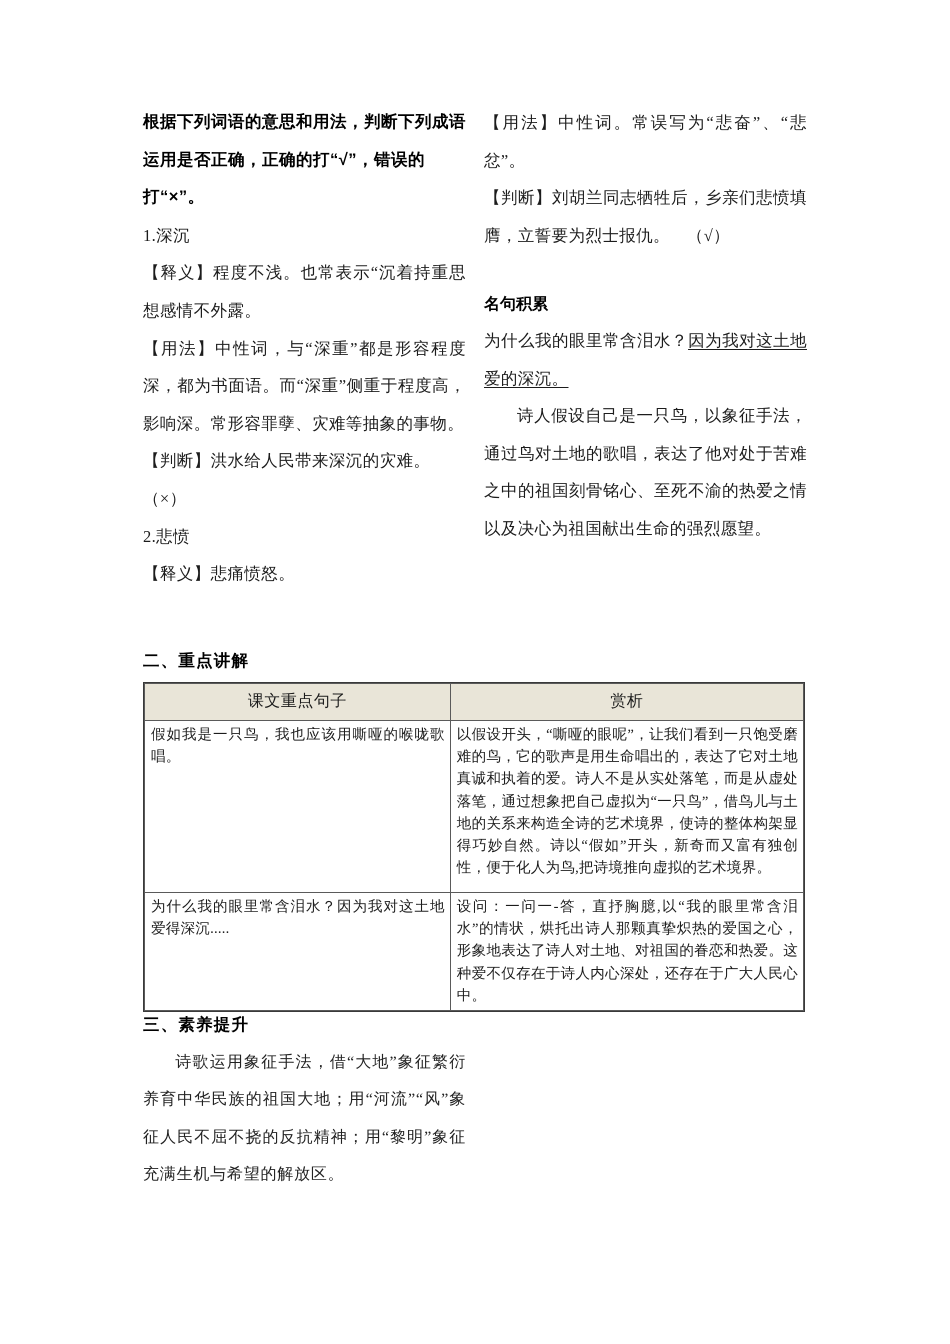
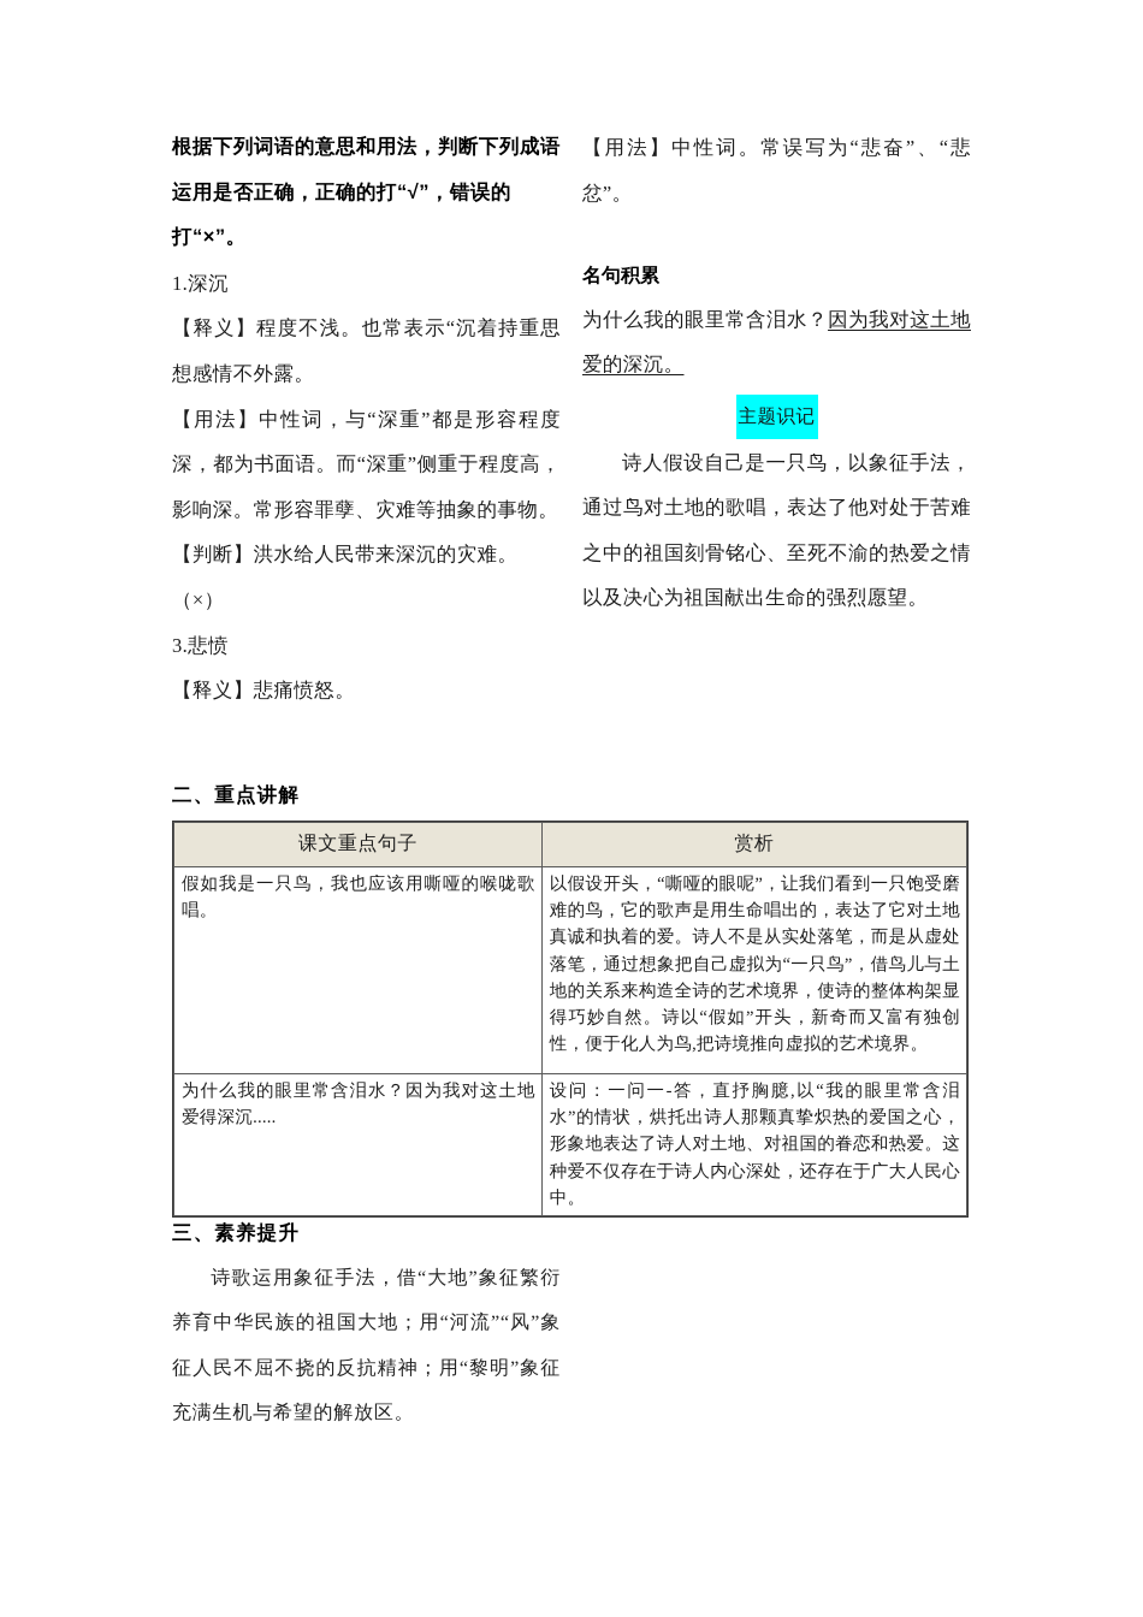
  根据下列词语的意思和用法，判断下列成语运用是否正确，正确的打“√”，错误的打“×”。
  1.深沉
  【释义】程度不浅。也常表示“沉着持重思想感情不外露。
  【用法】中性词，与“深重”都是形容程度深，都为书面语。而“深重”侧重于程度高，影响深。常形容罪孽、灾难等抽象的事物。
  【判断】洪水给人民带来深沉的灾难。
  （×）
- 2.悲愤
+ 3.悲愤
  【释义】悲痛愤怒。
  【用法】中性词。常误写为“悲奋”、“悲忿”。
- 【判断】刘胡兰同志牺牲后，乡亲们悲愤填膺，立誓要为烈士报仇。 （√）
  名句积累
  为什么我的眼里常含泪水？因为我对这土地爱的深沉。
+ 主题识记
  诗人假设自己是一只鸟，以象征手法，通过鸟对土地的歌唱，表达了他对处于苦难之中的祖国刻骨铭心、至死不渝的热爱之情以及决心为祖国献出生命的强烈愿望。
  二、重点讲解
  课文重点句子	赏析
  假如我是一只鸟，我也应该用嘶哑的喉咙歌唱。	以假设开头，“嘶哑的眼呢”，让我们看到一只饱受磨难的鸟，它的歌声是用生命唱出的，表达了它对土地真诚和执着的爱。诗人不是从实处落笔，而是从虚处落笔，通过想象把自己虚拟为“一只鸟”，借鸟儿与土地的关系来构造全诗的艺术境界，使诗的整体构架显得巧妙自然。诗以“假如”开头，新奇而又富有独创性，便于化人为鸟,把诗境推向虚拟的艺术境界。
  为什么我的眼里常含泪水？因为我对这土地爱得深沉.....	设问：一问一-答，直抒胸臆,以“我的眼里常含泪水”的情状，烘托出诗人那颗真挚炽热的爱国之心，形象地表达了诗人对土地、对祖国的眷恋和热爱。这种爱不仅存在于诗人内心深处，还存在于广大人民心中。
  三、素养提升
  诗歌运用象征手法，借“大地”象征繁衍养育中华民族的祖国大地；用“河流”“风”象征人民不屈不挠的反抗精神；用“黎明”象征充满生机与希望的解放区。
